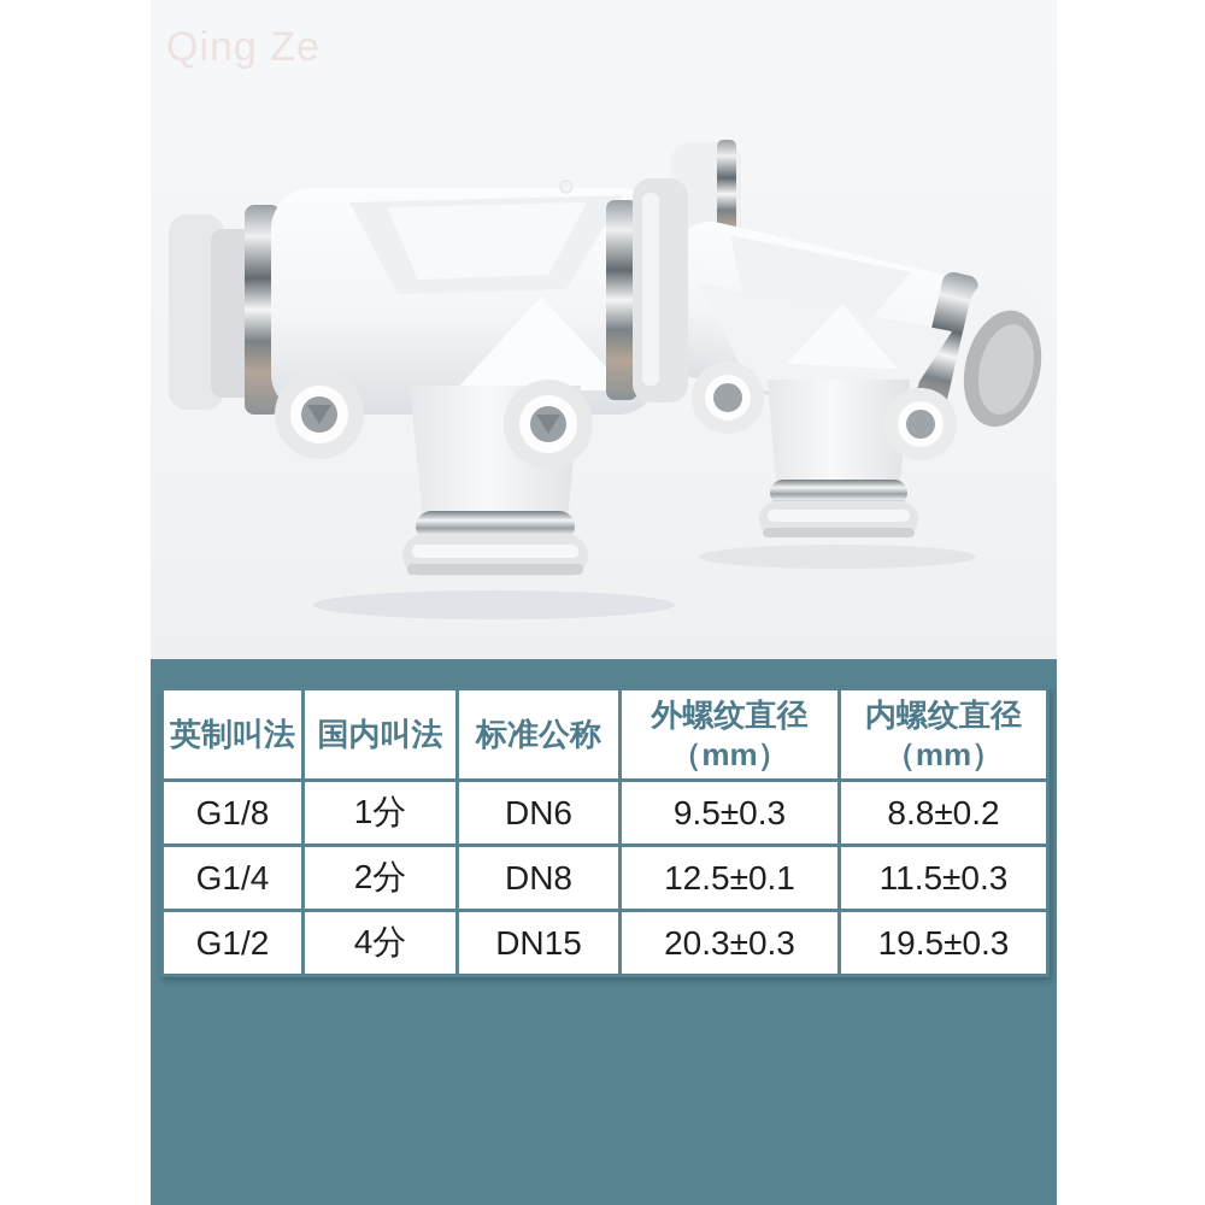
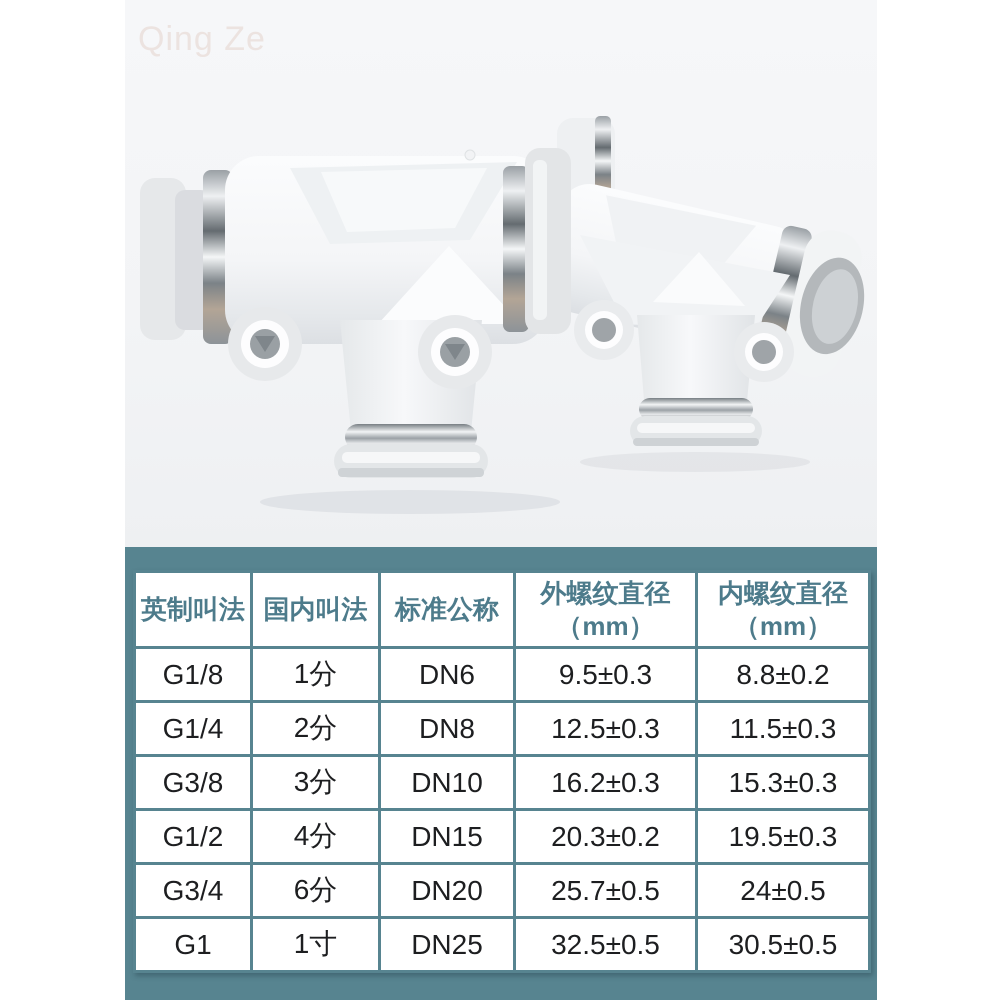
  Qing Ze
  英制叫法	国内叫法	标准公称	外螺纹直径 （mm）	内螺纹直径 （mm）
  G1/8	1分	DN6	9.5±0.3	8.8±0.2
- G1/4	2分	DN8	12.5±0.1	11.5±0.3
+ G1/4	2分	DN8	12.5±0.3	11.5±0.3
+ G3/8	3分	DN10	16.2±0.3	15.3±0.3
- G1/2	4分	DN15	20.3±0.3	19.5±0.3
+ G1/2	4分	DN15	20.3±0.2	19.5±0.3
+ G3/4	6分	DN20	25.7±0.5	24±0.5
+ G1	1寸	DN25	32.5±0.5	30.5±0.5
